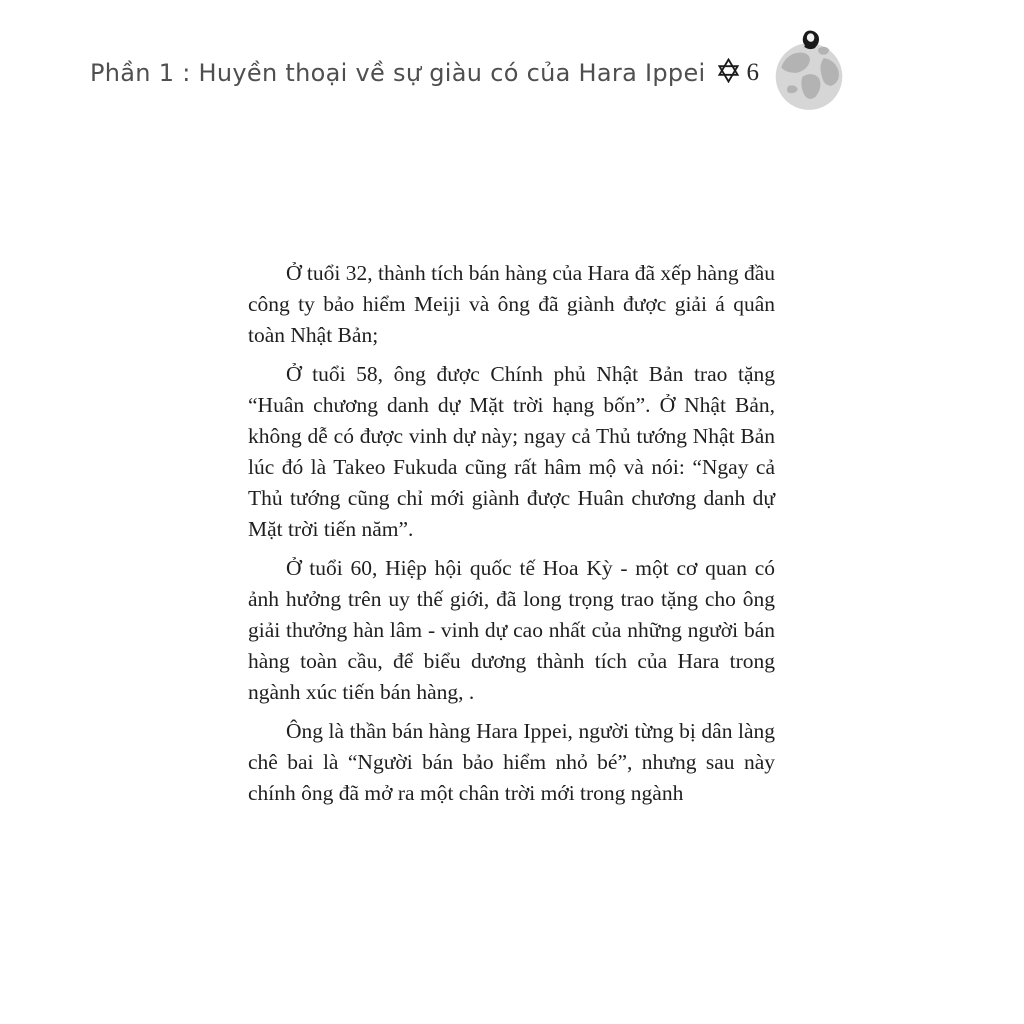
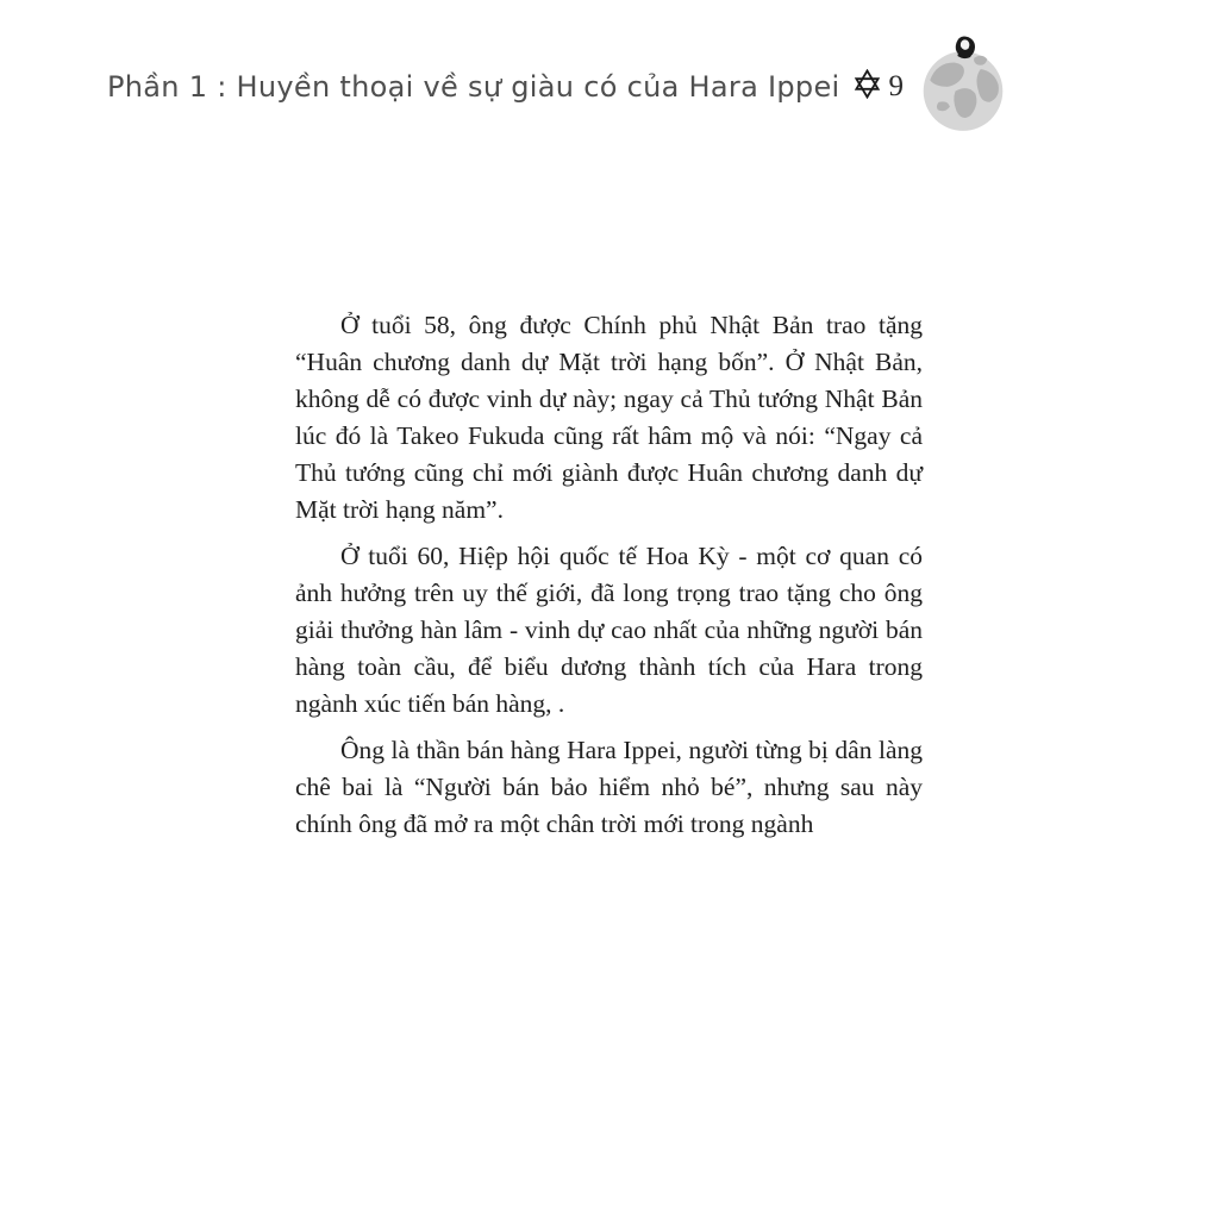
  Phần 1 : Huyền thoại về sự giàu có của Hara Ippei
- 6
+ 9
- Ở tuổi 32, thành tích bán hàng của Hara đã xếp hàng đầu công ty bảo hiểm Meiji và ông đã giành được giải á quân toàn Nhật Bản;
- Ở tuổi 58, ông được Chính phủ Nhật Bản trao tặng “Huân chương danh dự Mặt trời hạng bốn”. Ở Nhật Bản, không dễ có được vinh dự này; ngay cả Thủ tướng Nhật Bản lúc đó là Takeo Fukuda cũng rất hâm mộ và nói: “Ngay cả Thủ tướng cũng chỉ mới giành được Huân chương danh dự Mặt trời tiến năm”.
+ Ở tuổi 58, ông được Chính phủ Nhật Bản trao tặng “Huân chương danh dự Mặt trời hạng bốn”. Ở Nhật Bản, không dễ có được vinh dự này; ngay cả Thủ tướng Nhật Bản lúc đó là Takeo Fukuda cũng rất hâm mộ và nói: “Ngay cả Thủ tướng cũng chỉ mới giành được Huân chương danh dự Mặt trời hạng năm”.
  Ở tuổi 60, Hiệp hội quốc tế Hoa Kỳ - một cơ quan có ảnh hưởng trên uy thế giới, đã long trọng trao tặng cho ông giải thưởng hàn lâm - vinh dự cao nhất của những người bán hàng toàn cầu, để biểu dương thành tích của Hara trong ngành xúc tiến bán hàng, .
  Ông là thần bán hàng Hara Ippei, người từng bị dân làng chê bai là “Người bán bảo hiểm nhỏ bé”, nhưng sau này chính ông đã mở ra một chân trời mới trong ngành
